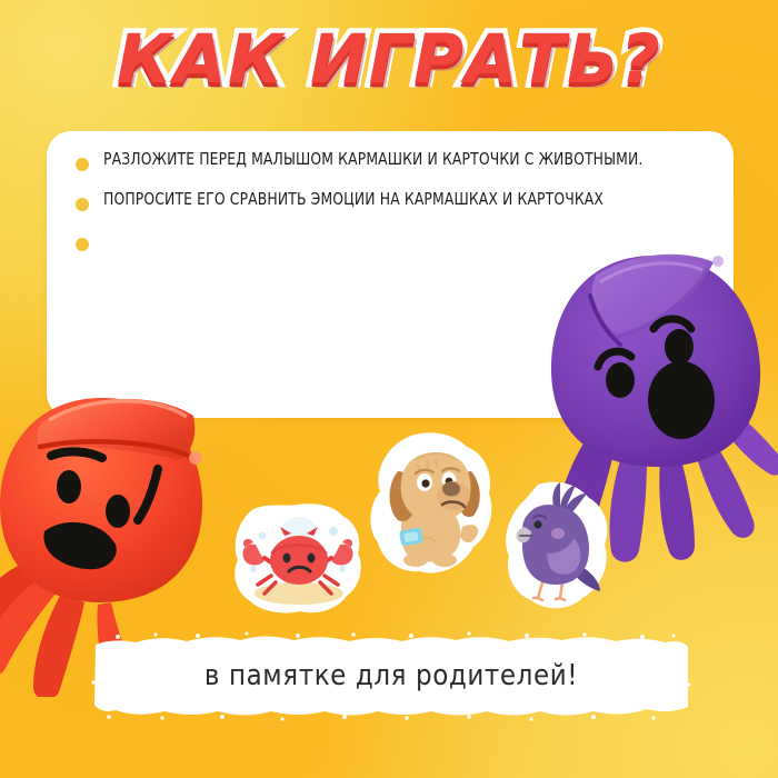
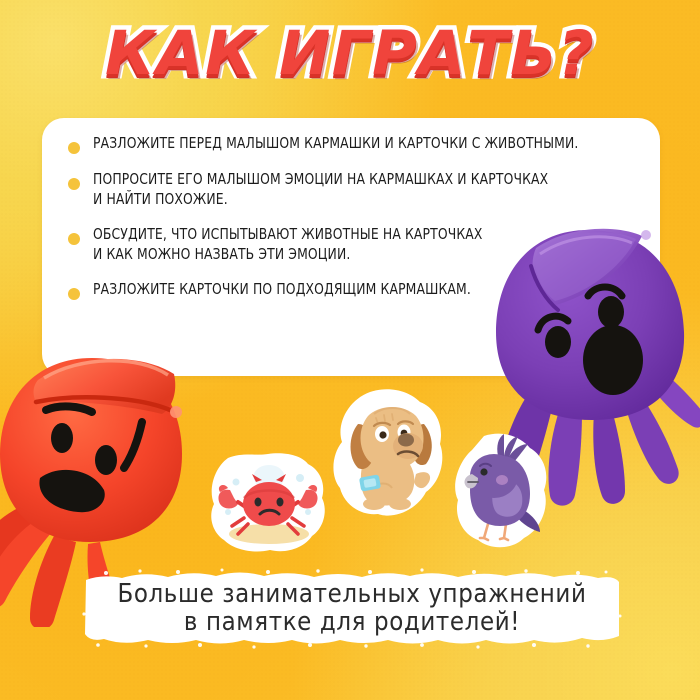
  КАК ИГРАТЬ?
  РАЗЛОЖИТЕ ПЕРЕД МАЛЫШОМ КАРМАШКИ И КАРТОЧКИ С ЖИВОТНЫМИ.
- ПОПРОСИТЕ ЕГО СРАВНИТЬ ЭМОЦИИ НА КАРМАШКАХ И КАРТОЧКАХ
+ ПОПРОСИТЕ ЕГО МАЛЫШОМ ЭМОЦИИ НА КАРМАШКАХ И КАРТОЧКАХ
+ И НАЙТИ ПОХОЖИЕ.
+ ОБСУДИТЕ, ЧТО ИСПЫТЫВАЮТ ЖИВОТНЫЕ НА КАРТОЧКАХ
+ И КАК МОЖНО НАЗВАТЬ ЭТИ ЭМОЦИИ.
+ РАЗЛОЖИТЕ КАРТОЧКИ ПО ПОДХОДЯЩИМ КАРМАШКАМ.
+ Больше занимательных упражнений
  в памятке для родителей!
